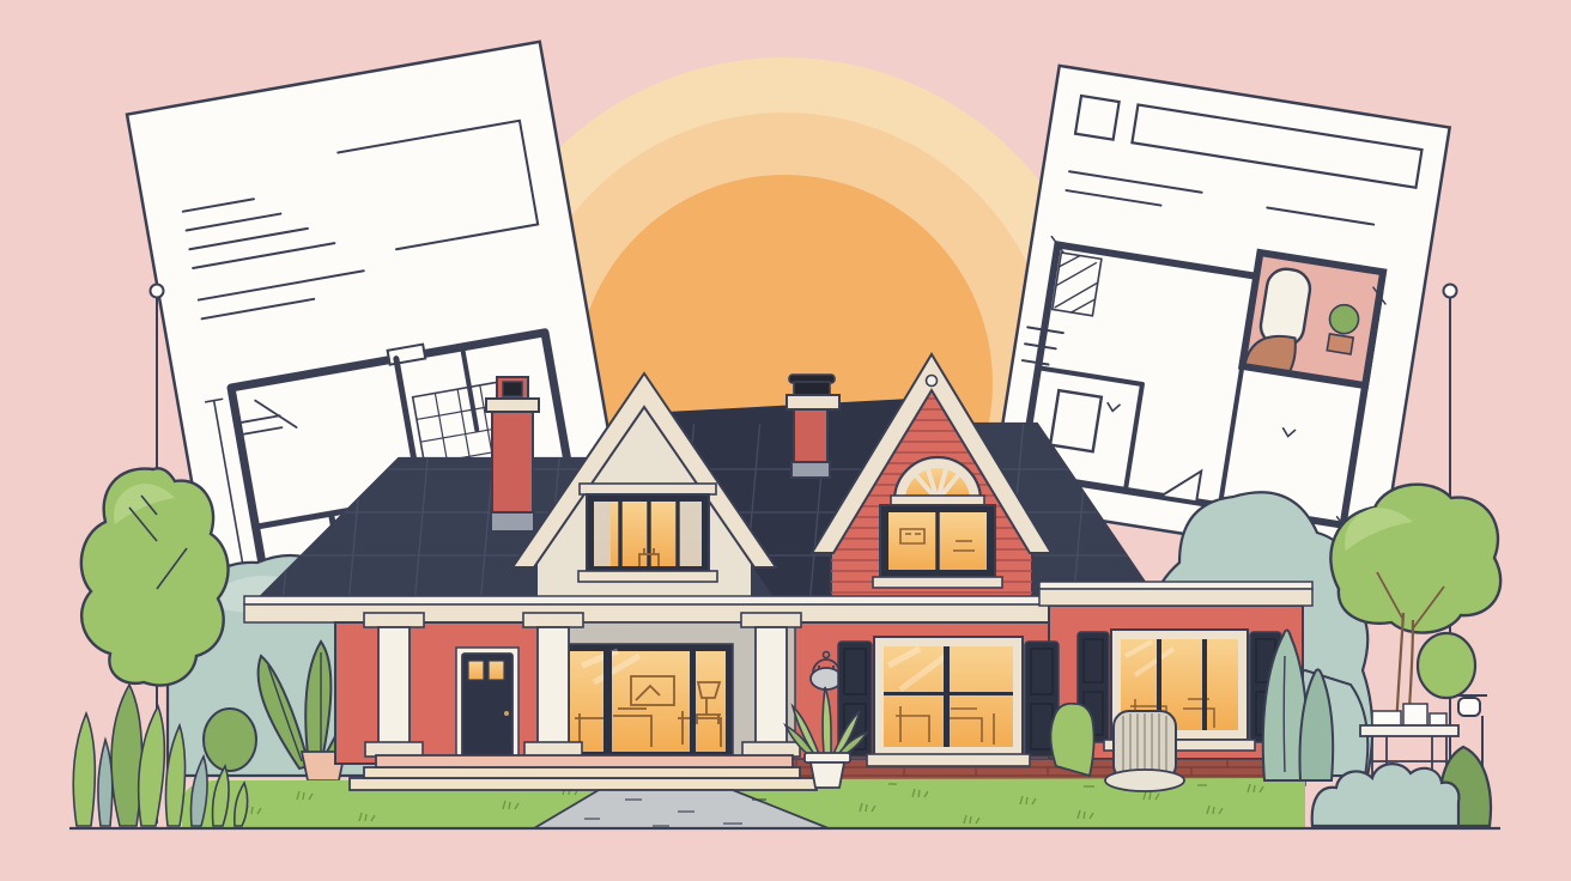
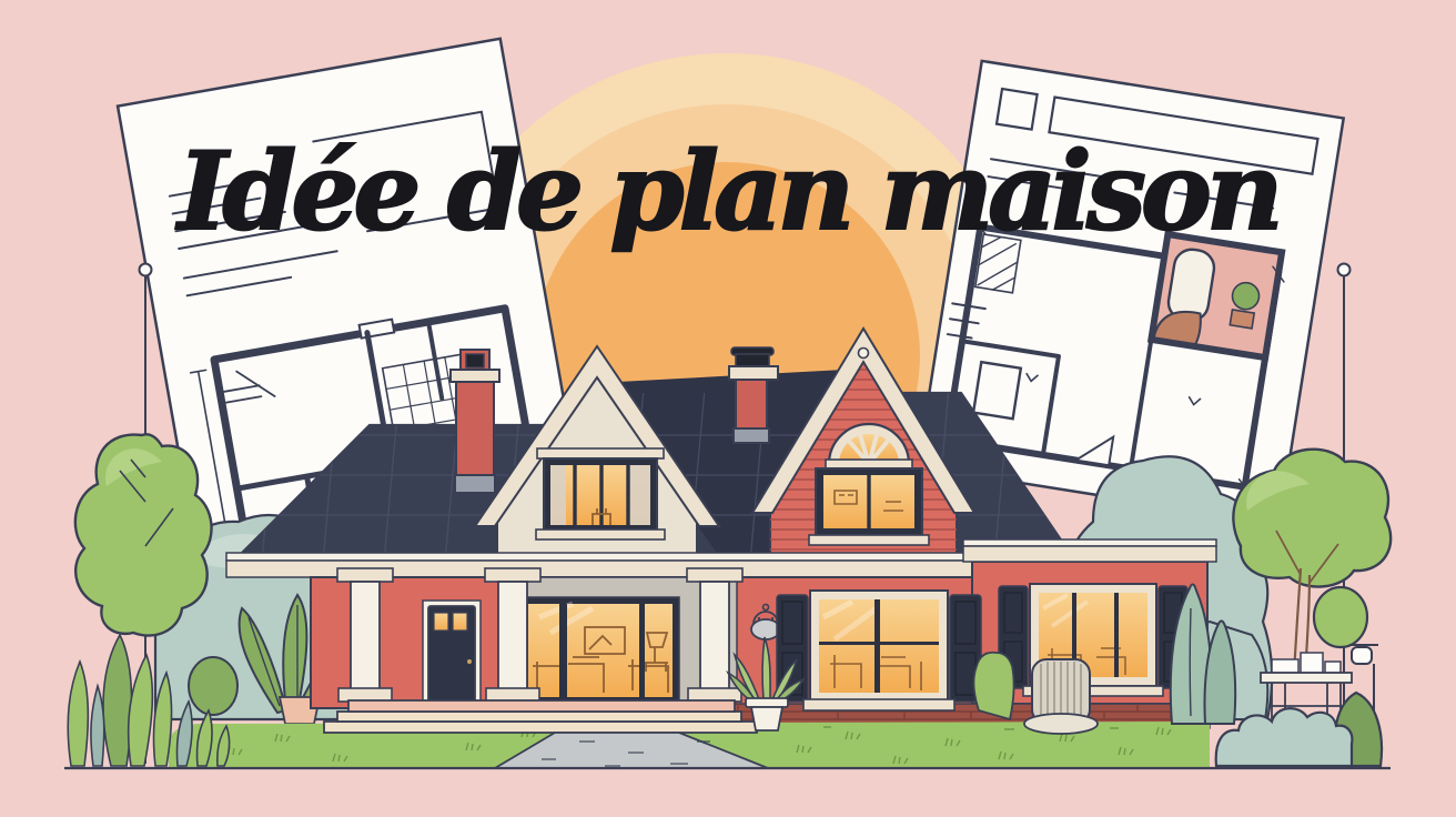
+ Idée de plan maison
